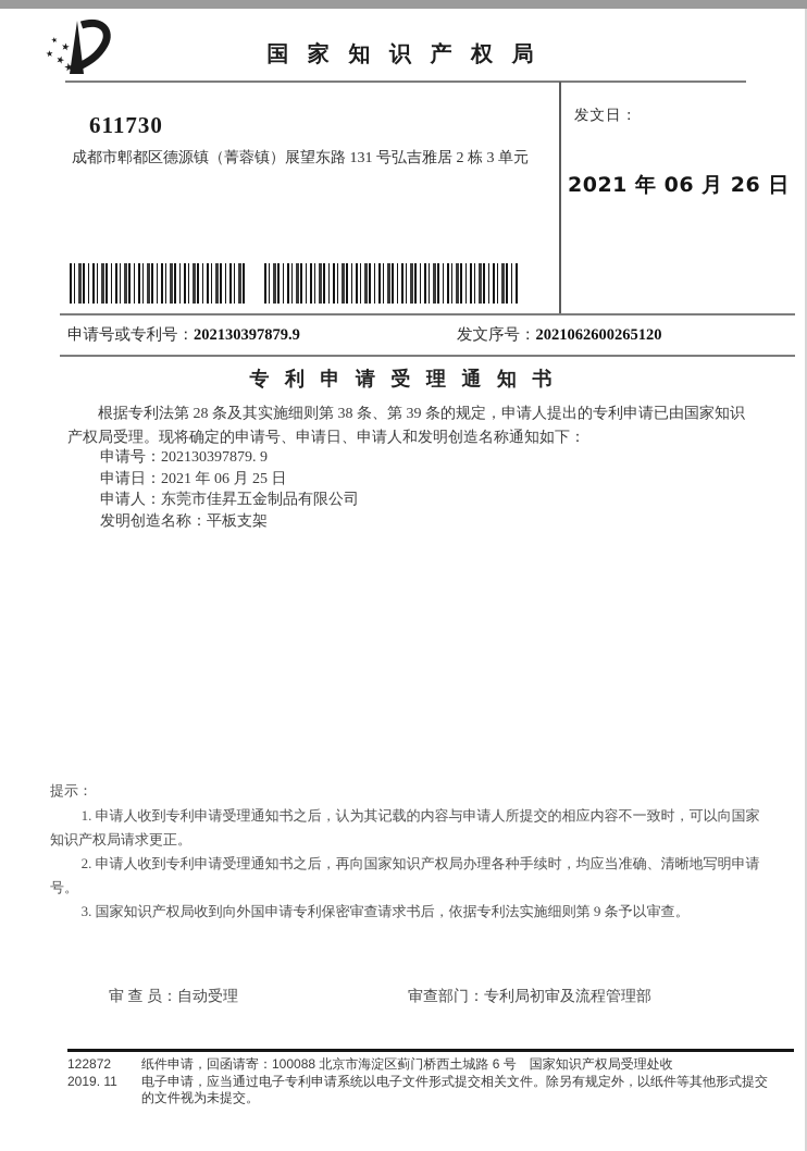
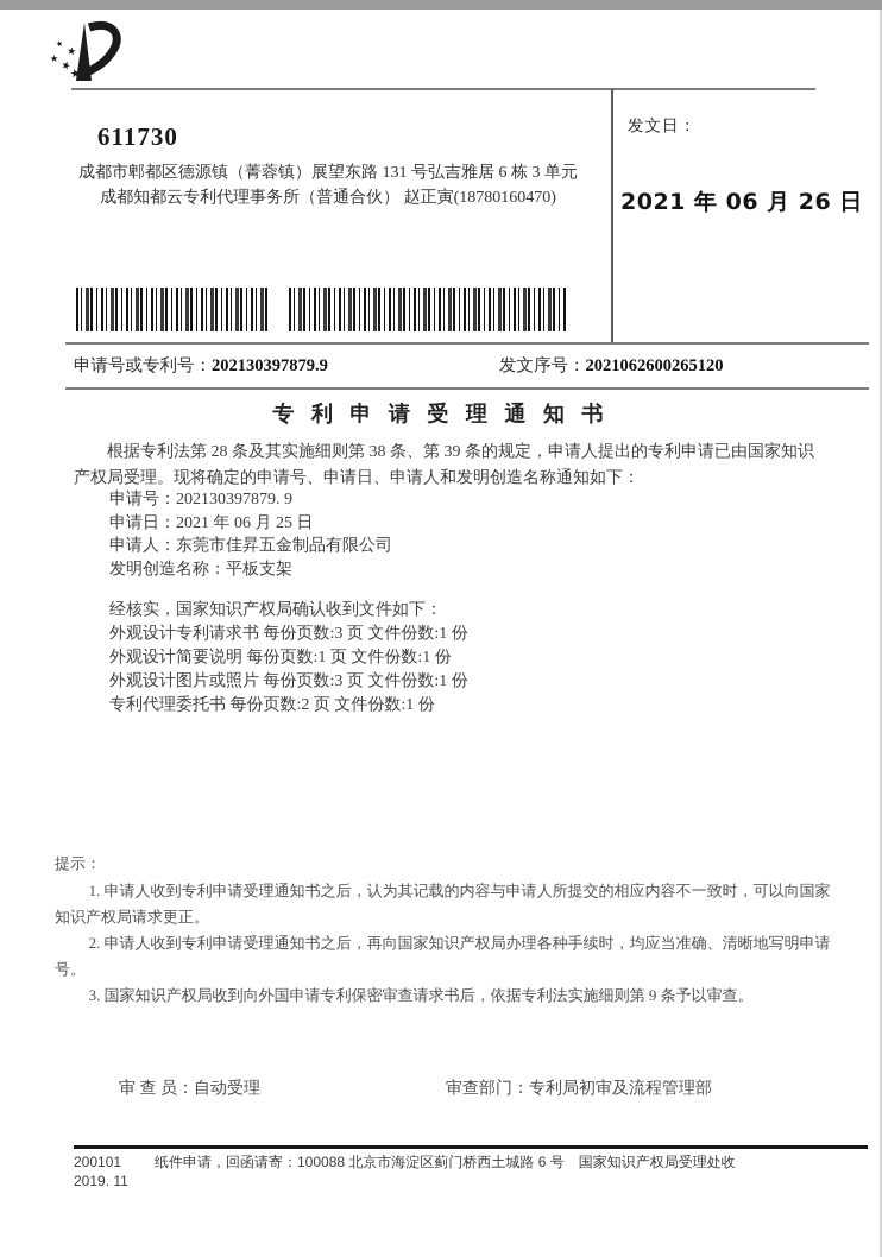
- 国 家 知 识 产 权 局
  611730
- 成都市郫都区德源镇（菁蓉镇）展望东路 131 号弘吉雅居 2 栋 3 单元
+ 成都市郫都区德源镇（菁蓉镇）展望东路 131 号弘吉雅居 6 栋 3 单元
+ 成都知都云专利代理事务所（普通合伙） 赵正寅(18780160470)
  发文日：
  2021 年 06 月 26 日
  申请号或专利号：202130397879.9
  发文序号：2021062600265120
  专 利 申 请 受 理 通 知 书
  根据专利法第 28 条及其实施细则第 38 条、第 39 条的规定，申请人提出的专利申请已由国家知识产权局受理。现将确定的申请号、申请日、申请人和发明创造名称通知如下：
  申请号：202130397879. 9
  申请日：2021 年 06 月 25 日
  申请人：东莞市佳昇五金制品有限公司
  发明创造名称：平板支架
+ 经核实，国家知识产权局确认收到文件如下：
+ 外观设计专利请求书 每份页数:3 页 文件份数:1 份
+ 外观设计简要说明 每份页数:1 页 文件份数:1 份
+ 外观设计图片或照片 每份页数:3 页 文件份数:1 份
+ 专利代理委托书 每份页数:2 页 文件份数:1 份
  提示：
  1. 申请人收到专利申请受理通知书之后，认为其记载的内容与申请人所提交的相应内容不一致时，可以向国家知识产权局请求更正。
  2. 申请人收到专利申请受理通知书之后，再向国家知识产权局办理各种手续时，均应当准确、清晰地写明申请号。
  3. 国家知识产权局收到向外国申请专利保密审查请求书后，依据专利法实施细则第 9 条予以审查。
  审 查 员：自动受理
  审查部门：专利局初审及流程管理部
- 122872
+ 200101
  2019. 11
  纸件申请，回函请寄：100088 北京市海淀区蓟门桥西土城路 6 号 国家知识产权局受理处收
- 电子申请，应当通过电子专利申请系统以电子文件形式提交相关文件。除另有规定外，以纸件等其他形式提交的文件视为未提交。
